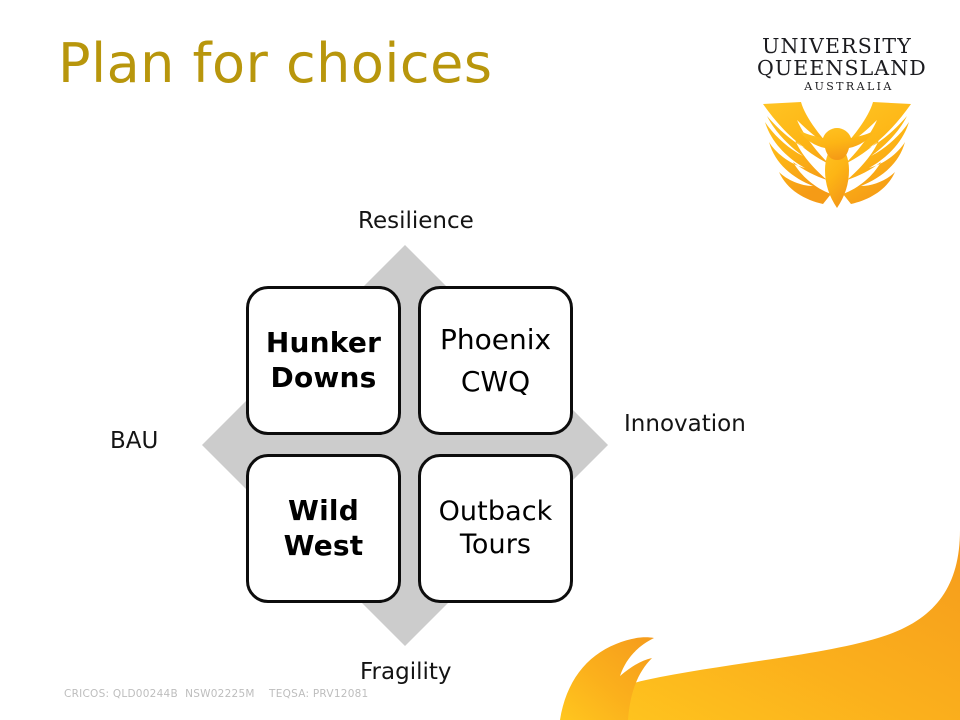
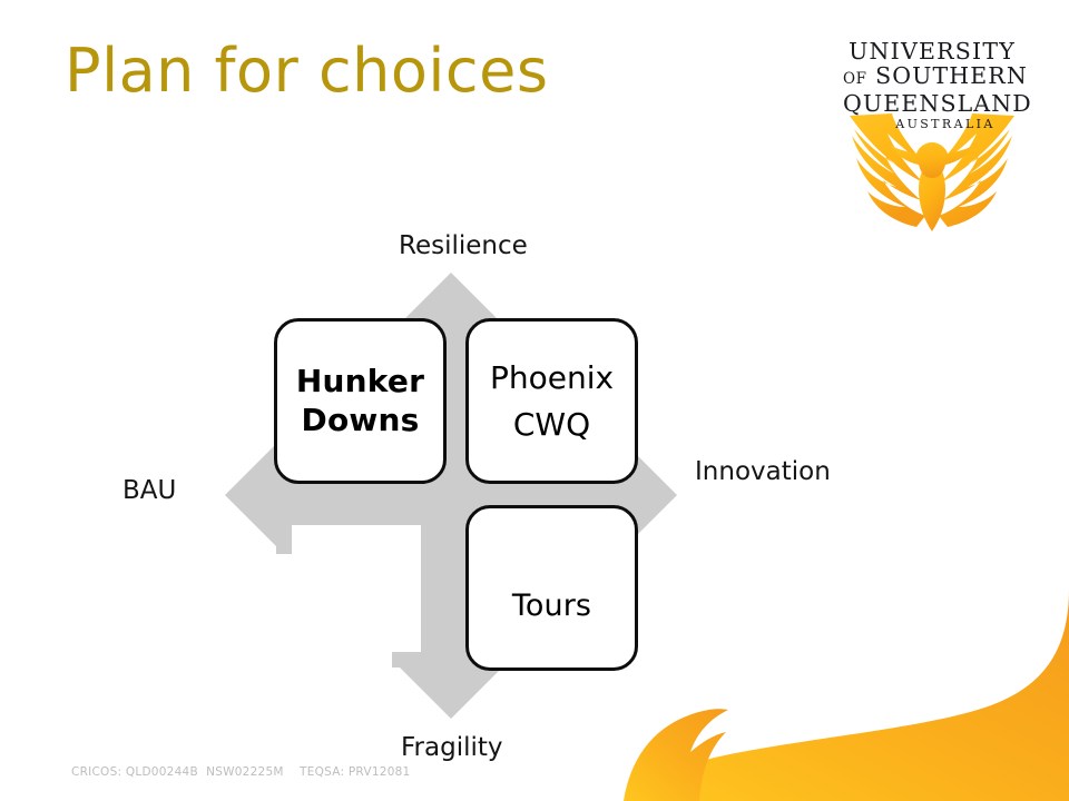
  Plan for choices
  UNIVERSITY
+ OF SOUTHERN
  QUEENSLAND
  AUSTRALIA
  Hunker
  Downs
  Phoenix
  CWQ
- Wild
- West
- Outback
  Tours
  Resilience
  Fragility
  BAU
  Innovation
  CRICOS: QLD00244B NSW02225M TEQSA: PRV12081
